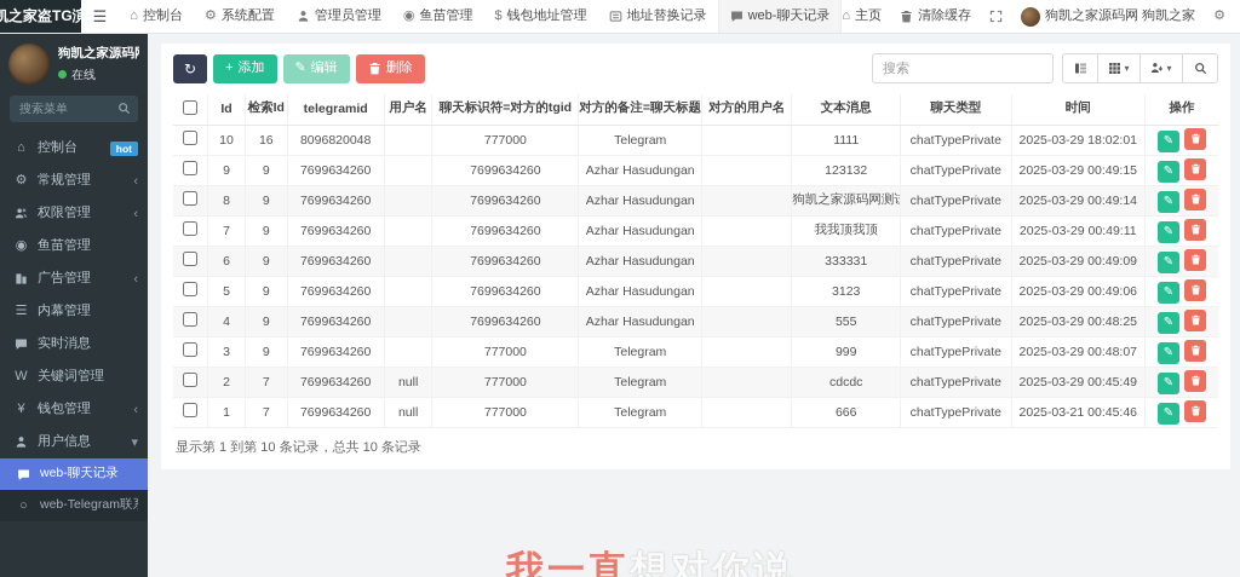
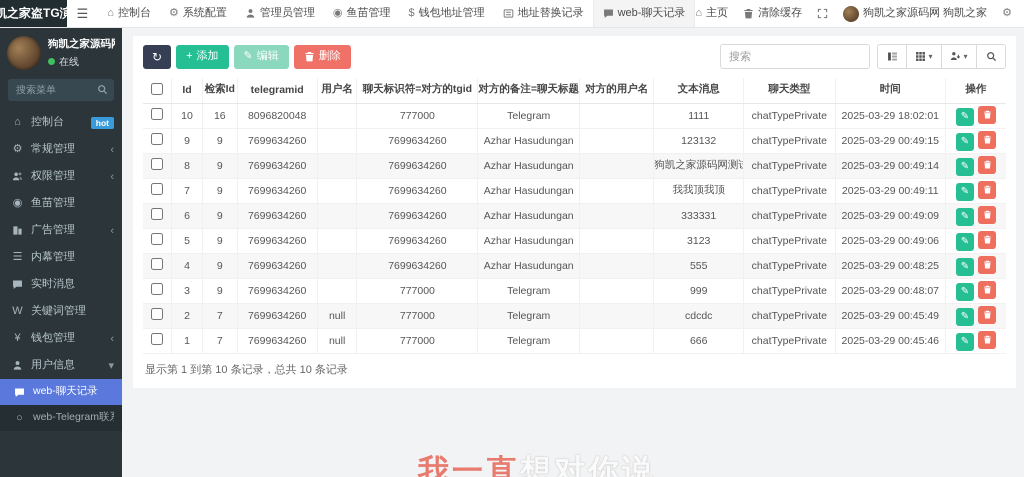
  凯之家盗TG演
  ☰
  ⌂
  控制台
  ⚙
  系统配置
  管理员管理
  ◉
  鱼苗管理
  $
  钱包地址管理
  地址替换记录
  web-聊天记录
  ⌂
  主页
  清除缓存
  狗凯之家源码网 狗凯之家
  ⚙
  在线
  搜索菜单
  ⌂
  控制台
  hot
  ⚙
  常规管理
  ‹
  权限管理
  ‹
  ◉
  鱼苗管理
  广告管理
  ‹
  ☰
  内幕管理
  实时消息
  W
  关键词管理
  ¥
  钱包管理
  ‹
  用户信息
  ▾
  web-聊天记录
  ○
  web-Telegram联
  ↻
  +
  添加
  ✎
  编辑
  删除
  搜索
  ▾
  ▾
  	Id	检索Id	telegramid	用户名	聊天标识符=对方的tgid	对方的备注=聊天标题	对方的用户名	文本消息	聊天类型	时间	操作
  	10	16	8096820048		777000	Telegram		1111	chatTypePrivate	2025-03-29 18:02:01	✎
  	9	9	7699634260		7699634260	Azhar Hasudungan		123132	chatTypePrivate	2025-03-29 00:49:15	✎
  	8	9	7699634260		7699634260	Azhar Hasudungan		狗凯之家源码网测	chatTypePrivate	2025-03-29 00:49:14	✎
  	7	9	7699634260		7699634260	Azhar Hasudungan		我我顶我顶	chatTypePrivate	2025-03-29 00:49:11	✎
  	6	9	7699634260		7699634260	Azhar Hasudungan		333331	chatTypePrivate	2025-03-29 00:49:09	✎
  	5	9	7699634260		7699634260	Azhar Hasudungan		3123	chatTypePrivate	2025-03-29 00:49:06	✎
  	4	9	7699634260		7699634260	Azhar Hasudungan		555	chatTypePrivate	2025-03-29 00:48:25	✎
  	3	9	7699634260		777000	Telegram		999	chatTypePrivate	2025-03-29 00:48:07	✎
  	2	7	7699634260	null	777000	Telegram		cdcdc	chatTypePrivate	2025-03-29 00:45:49	✎
- 	1	7	7699634260	null	777000	Telegram		666	chatTypePrivate	2025-03-21 00:45:46	✎
+ 	1	7	7699634260	null	777000	Telegram		666	chatTypePrivate	2025-03-29 00:45:46	✎
  显示第 1 到第 10 条记录，总共 10 条记录
  我一直想对你说
